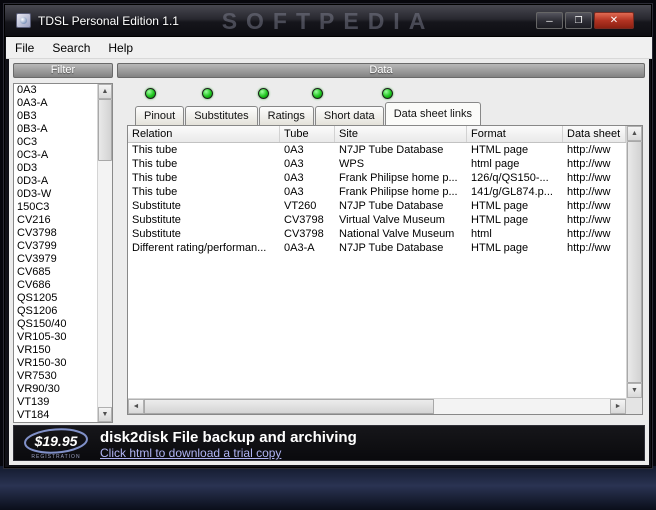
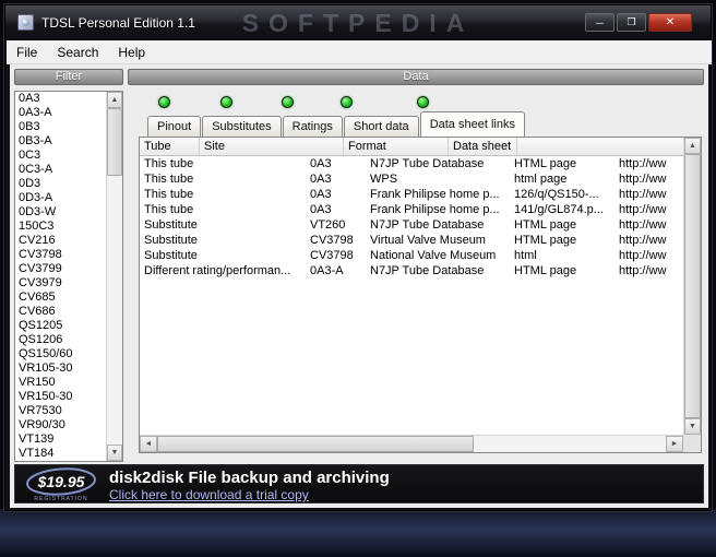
  SOFTPEDIA
  TDSL Personal Edition 1.1
  ─
  ❐
  ✕
  File
  Search
  Help
  Filter
  Data
  0A3
  0A3-A
  0B3
  0B3-A
  0C3
  0C3-A
  0D3
  0D3-A
  0D3-W
  150C3
  CV216
  CV3798
  CV3799
  CV3979
  CV685
  CV686
  QS1205
  QS1206
- QS150/40
+ QS150/60
  VR105-30
  VR150
  VR150-30
  VR7530
  VR90/30
  VT139
  VT184
  Pinout
  Substitutes
  Ratings
  Short data
  Data sheet links
- Relation
  Tube
  Site
  Format
  Data sheet
  This tube
  0A3
  N7JP Tube Database
  HTML page
  http://ww
  This tube
  0A3
  WPS
  html page
  http://ww
  This tube
  0A3
  Frank Philipse home p...
  126/q/QS150-...
  http://ww
  This tube
  0A3
  Frank Philipse home p...
  141/g/GL874.p...
  http://ww
  Substitute
  VT260
  N7JP Tube Database
  HTML page
  http://ww
  Substitute
  CV3798
  Virtual Valve Museum
  HTML page
  http://ww
  Substitute
  CV3798
  National Valve Museum
  html
  http://ww
  Different rating/performan...
  0A3-A
  N7JP Tube Database
  HTML page
  http://ww
  $19.95
  disk2disk File backup and archiving
- Click html to download a trial copy
+ Click here to download a trial copy
